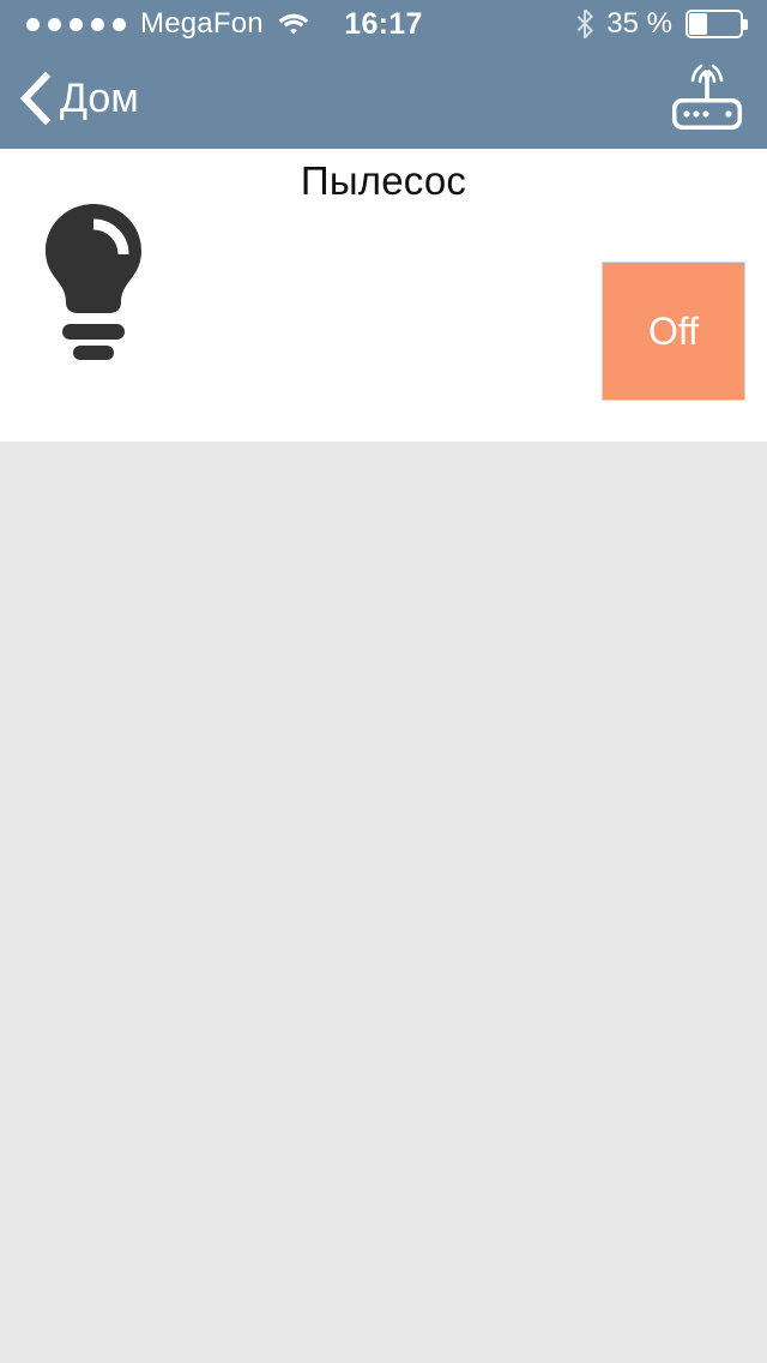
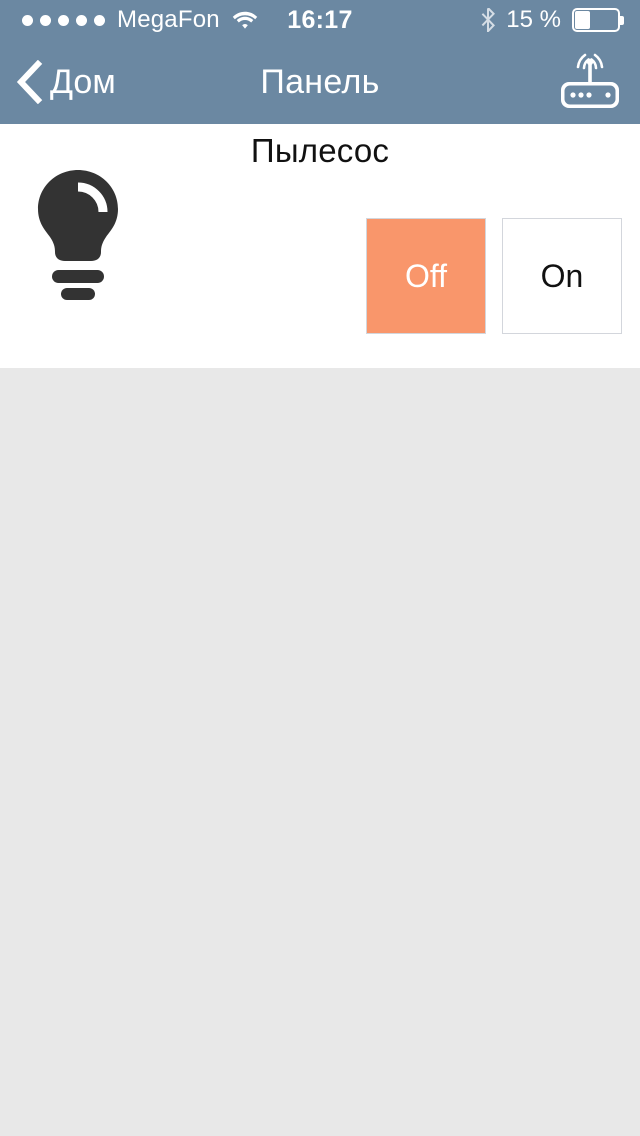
  MegaFon
  16:17
- 35 %
+ 15 %
  Дом
+ Панель
  Пылесос
  Off
+ On
